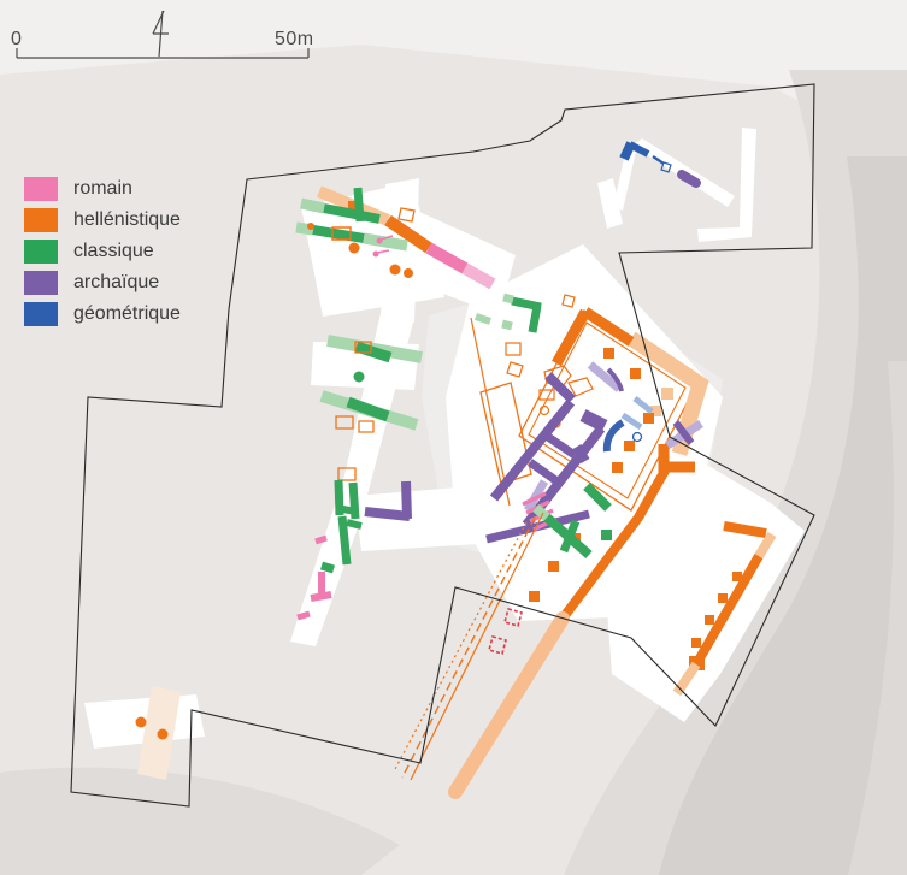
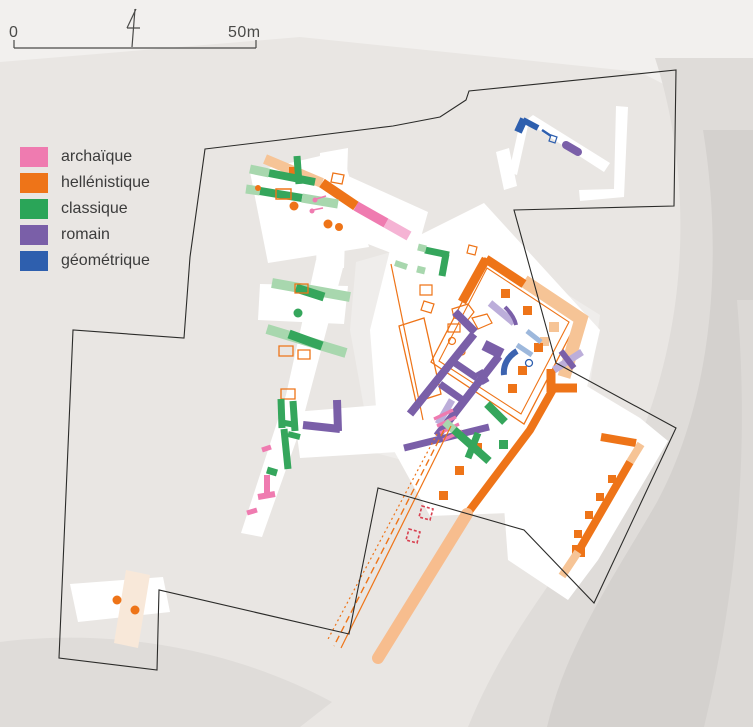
  0
  50m
- romain
+ archaïque
  hellénistique
  classique
- archaïque
+ romain
  géométrique
